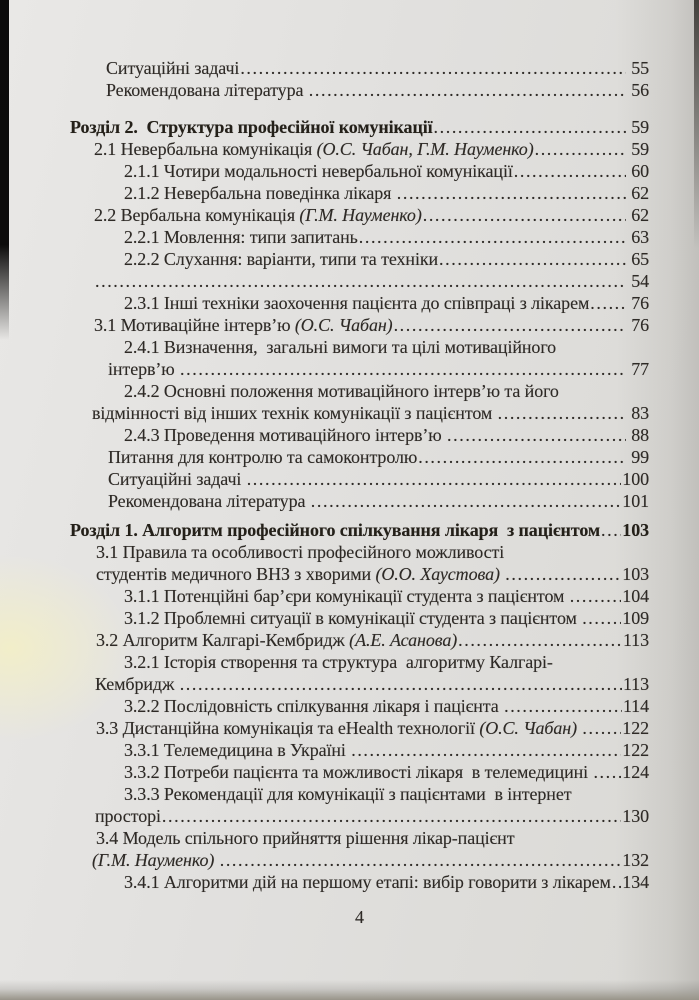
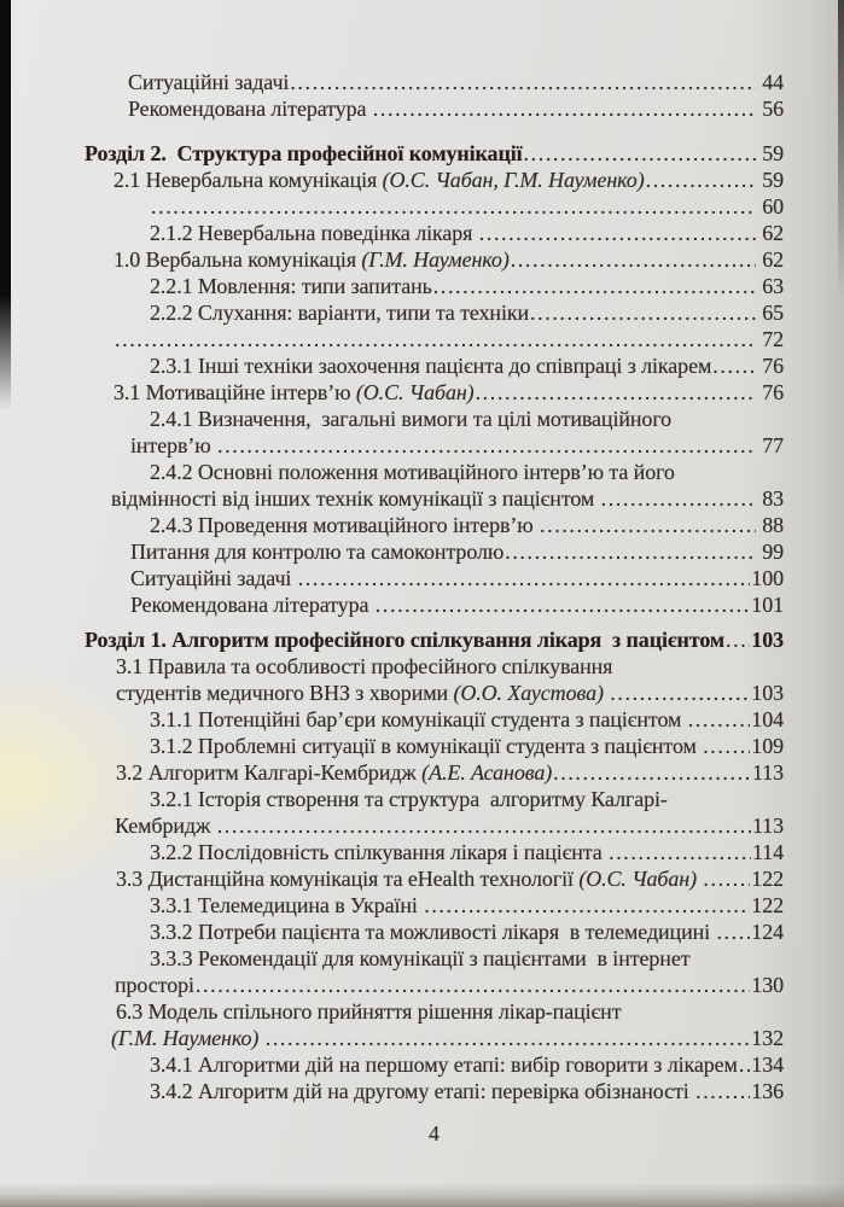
  Ситуаційні задачі
- 55
+ 44
  Рекомендована література
  56
  Розділ 2. Структура професійної комунікації
  59
  2.1 Невербальна комунікація (О.С. Чабан, Г.М. Науменко)
  59
- 2.1.1 Чотири модальності невербальної комунікації
  60
  2.1.2 Невербальна поведінка лікаря
  62
- 2.2 Вербальна комунікація (Г.М. Науменко)
+ 1.0 Вербальна комунікація (Г.М. Науменко)
  62
  2.2.1 Мовлення: типи запитань
  63
  2.2.2 Слухання: варіанти, типи та техніки
  65
- 54
+ 72
  2.3.1 Інші техніки заохочення пацієнта до співпраці з лікарем
  76
  3.1 Мотиваційне інтерв’ю (О.С. Чабан)
  76
  2.4.1 Визначення, загальні вимоги та цілі мотиваційного
  інтерв’ю
  77
  2.4.2 Основні положення мотиваційного інтерв’ю та його
  відмінності від інших технік комунікації з пацієнтом
  83
  2.4.3 Проведення мотиваційного інтерв’ю
  88
  Питання для контролю та самоконтролю
  99
  Ситуаційні задачі
  100
  Рекомендована література
  101
  Розділ 1. Алгоритм професійного спілкування лікаря з пацієнтом
  103
- 3.1 Правила та особливості професійного можливості
+ 3.1 Правила та особливості професійного спілкування
  студентів медичного ВНЗ з хворими (О.О. Хаустова)
  103
  3.1.1 Потенційні бар’єри комунікації студента з пацієнтом
  104
  3.1.2 Проблемні ситуації в комунікації студента з пацієнтом
  109
  3.2 Алгоритм Калгарі-Кембридж (А.Е. Асанова)
  113
  3.2.1 Історія створення та структура алгоритму Калгарі-
  Кембридж
  113
  3.2.2 Послідовність спілкування лікаря і пацієнта
  114
  3.3 Дистанційна комунікація та eHealth технології (О.С. Чабан)
  122
  3.3.1 Телемедицина в Україні
  122
  3.3.2 Потреби пацієнта та можливості лікаря в телемедицині
  124
  3.3.3 Рекомендації для комунікації з пацієнтами в інтернет
  просторі
  130
- 3.4 Модель спільного прийняття рішення лікар-пацієнт
+ 6.3 Модель спільного прийняття рішення лікар-пацієнт
  (Г.М. Науменко)
  132
  3.4.1 Алгоритми дій на першому етапі: вибір говорити з лікарем
  134
+ 3.4.2 Алгоритм дій на другому етапі: перевірка обізнаності
+ 136
  4
